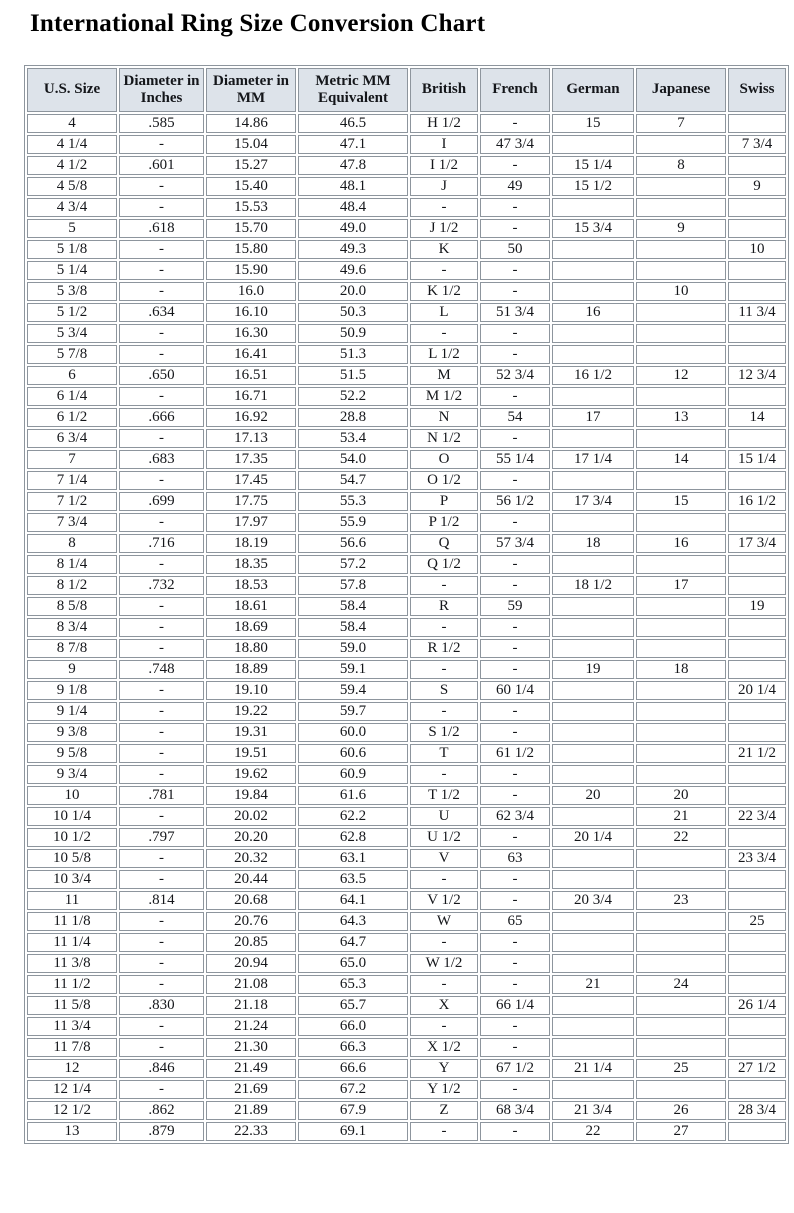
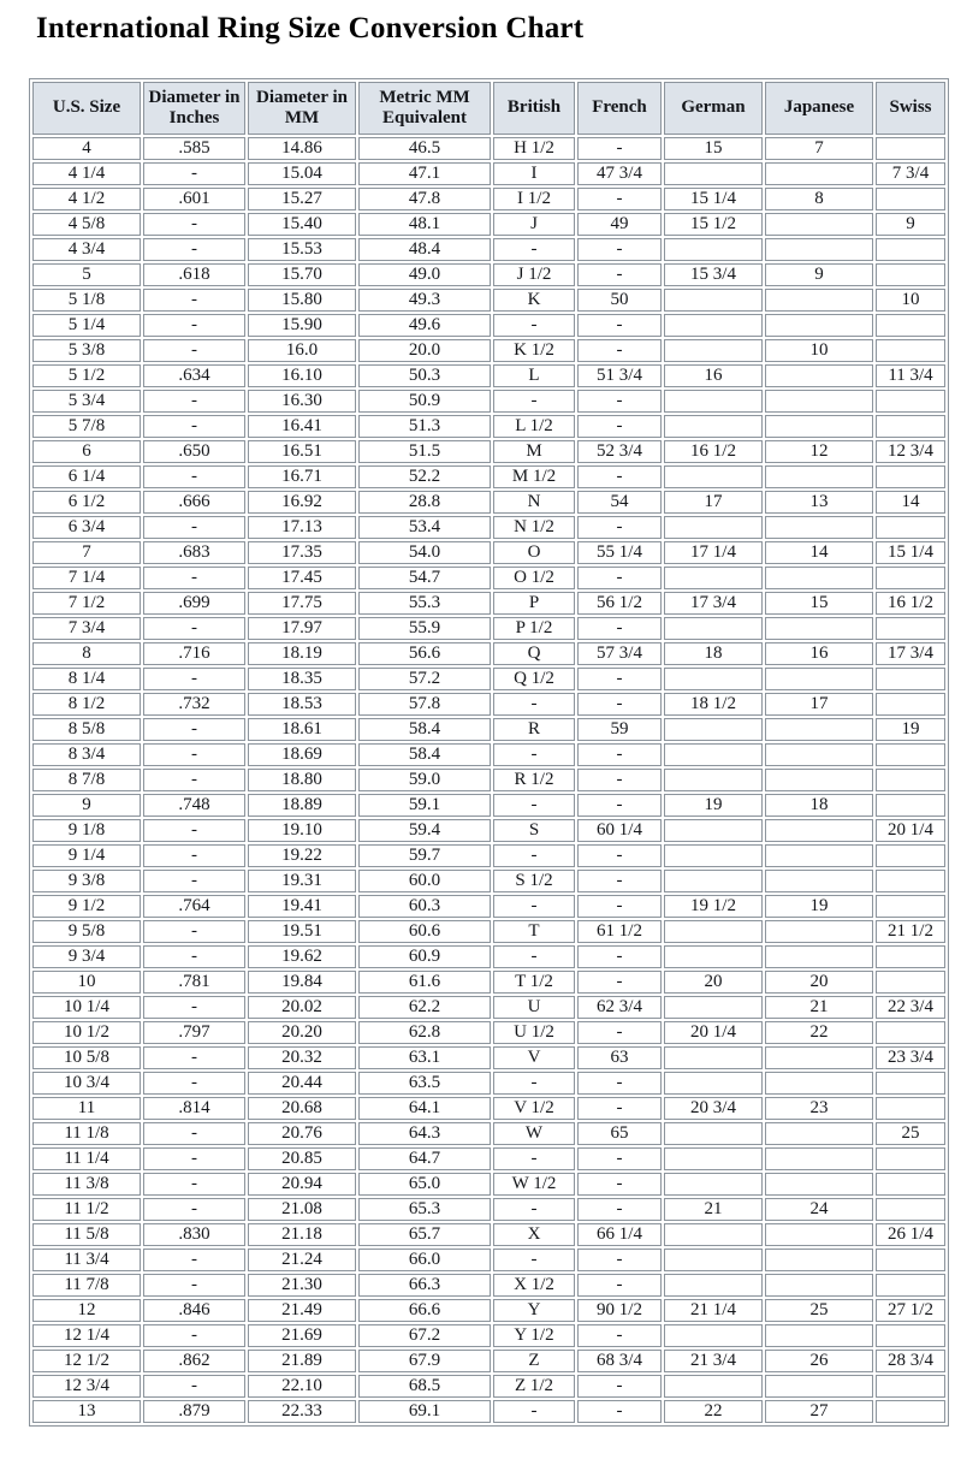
  International Ring Size Conversion Chart
  U.S. Size	Diameter in Inches	Diameter in MM	Metric MM Equivalent	British	French	German	Japanese	Swiss
  4	.585	14.86	46.5	H 1/2	-	15	7
  4 1/4	-	15.04	47.1	I	47 3/4			7 3/4
  4 1/2	.601	15.27	47.8	I 1/2	-	15 1/4	8
  4 5/8	-	15.40	48.1	J	49	15 1/2		9
  4 3/4	-	15.53	48.4	-	-
  5	.618	15.70	49.0	J 1/2	-	15 3/4	9
  5 1/8	-	15.80	49.3	K	50			10
  5 1/4	-	15.90	49.6	-	-
  5 3/8	-	16.0	20.0	K 1/2	-		10
  5 1/2	.634	16.10	50.3	L	51 3/4	16		11 3/4
  5 3/4	-	16.30	50.9	-	-
  5 7/8	-	16.41	51.3	L 1/2	-
  6	.650	16.51	51.5	M	52 3/4	16 1/2	12	12 3/4
  6 1/4	-	16.71	52.2	M 1/2	-
  6 1/2	.666	16.92	28.8	N	54	17	13	14
  6 3/4	-	17.13	53.4	N 1/2	-
  7	.683	17.35	54.0	O	55 1/4	17 1/4	14	15 1/4
  7 1/4	-	17.45	54.7	O 1/2	-
  7 1/2	.699	17.75	55.3	P	56 1/2	17 3/4	15	16 1/2
  7 3/4	-	17.97	55.9	P 1/2	-
  8	.716	18.19	56.6	Q	57 3/4	18	16	17 3/4
  8 1/4	-	18.35	57.2	Q 1/2	-
  8 1/2	.732	18.53	57.8	-	-	18 1/2	17
  8 5/8	-	18.61	58.4	R	59			19
  8 3/4	-	18.69	58.4	-	-
  8 7/8	-	18.80	59.0	R 1/2	-
  9	.748	18.89	59.1	-	-	19	18
  9 1/8	-	19.10	59.4	S	60 1/4			20 1/4
  9 1/4	-	19.22	59.7	-	-
  9 3/8	-	19.31	60.0	S 1/2	-
+ 9 1/2	.764	19.41	60.3	-	-	19 1/2	19
  9 5/8	-	19.51	60.6	T	61 1/2			21 1/2
  9 3/4	-	19.62	60.9	-	-
  10	.781	19.84	61.6	T 1/2	-	20	20
  10 1/4	-	20.02	62.2	U	62 3/4		21	22 3/4
  10 1/2	.797	20.20	62.8	U 1/2	-	20 1/4	22
  10 5/8	-	20.32	63.1	V	63			23 3/4
  10 3/4	-	20.44	63.5	-	-
  11	.814	20.68	64.1	V 1/2	-	20 3/4	23
  11 1/8	-	20.76	64.3	W	65			25
  11 1/4	-	20.85	64.7	-	-
  11 3/8	-	20.94	65.0	W 1/2	-
  11 1/2	-	21.08	65.3	-	-	21	24
  11 5/8	.830	21.18	65.7	X	66 1/4			26 1/4
  11 3/4	-	21.24	66.0	-	-
  11 7/8	-	21.30	66.3	X 1/2	-
- 12	.846	21.49	66.6	Y	67 1/2	21 1/4	25	27 1/2
+ 12	.846	21.49	66.6	Y	90 1/2	21 1/4	25	27 1/2
  12 1/4	-	21.69	67.2	Y 1/2	-
  12 1/2	.862	21.89	67.9	Z	68 3/4	21 3/4	26	28 3/4
+ 12 3/4	-	22.10	68.5	Z 1/2	-
  13	.879	22.33	69.1	-	-	22	27
